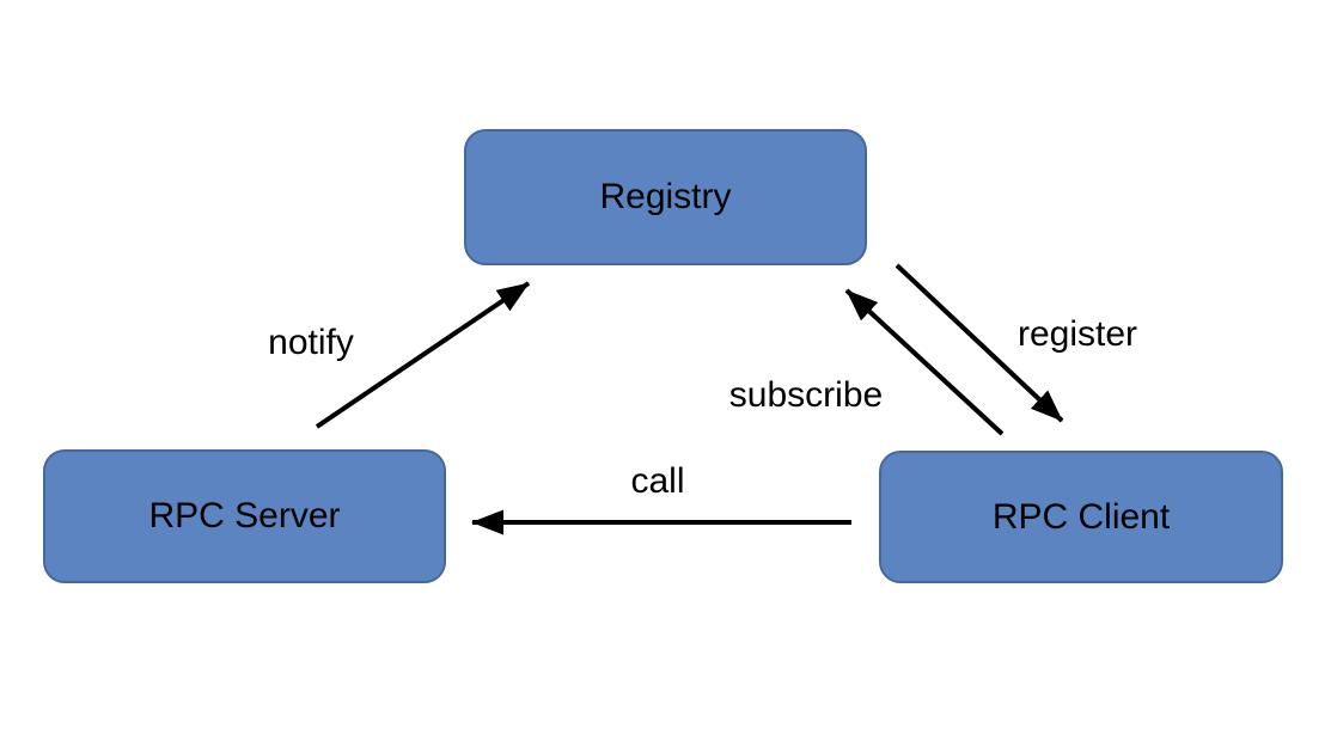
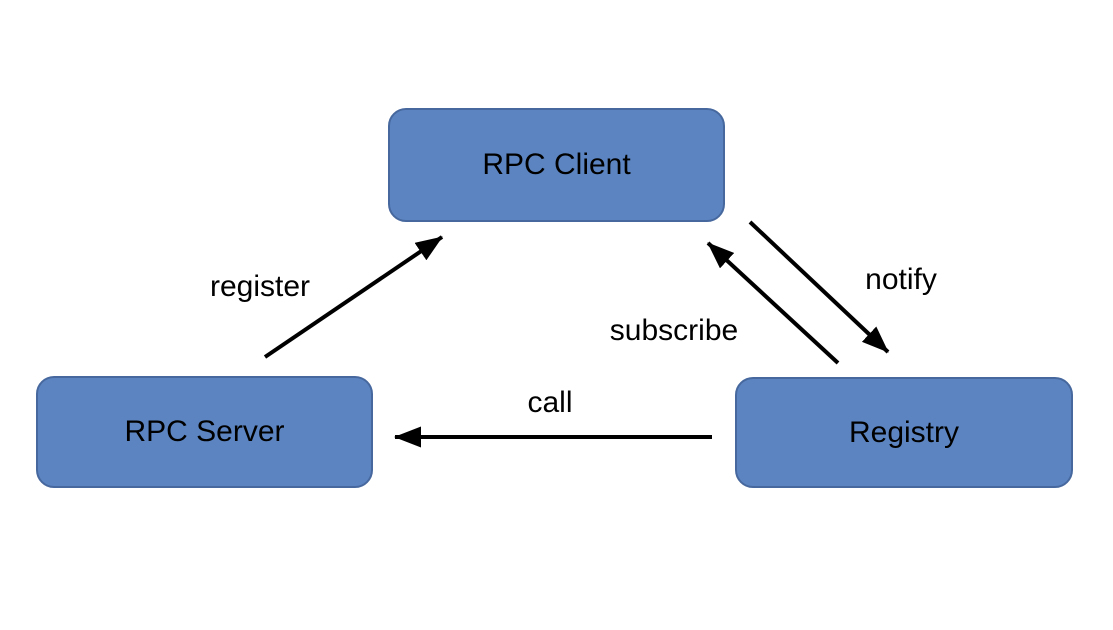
- Registry
+ RPC Client
  RPC Server
- RPC Client
+ Registry
- notify
+ register
  subscribe
- register
+ notify
  call
